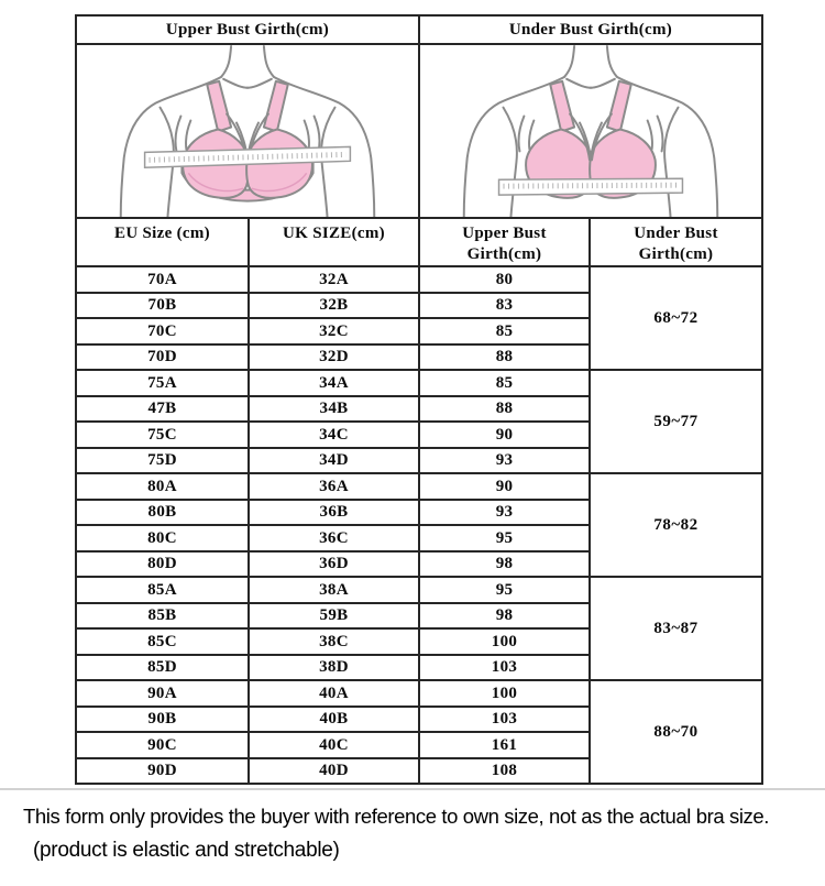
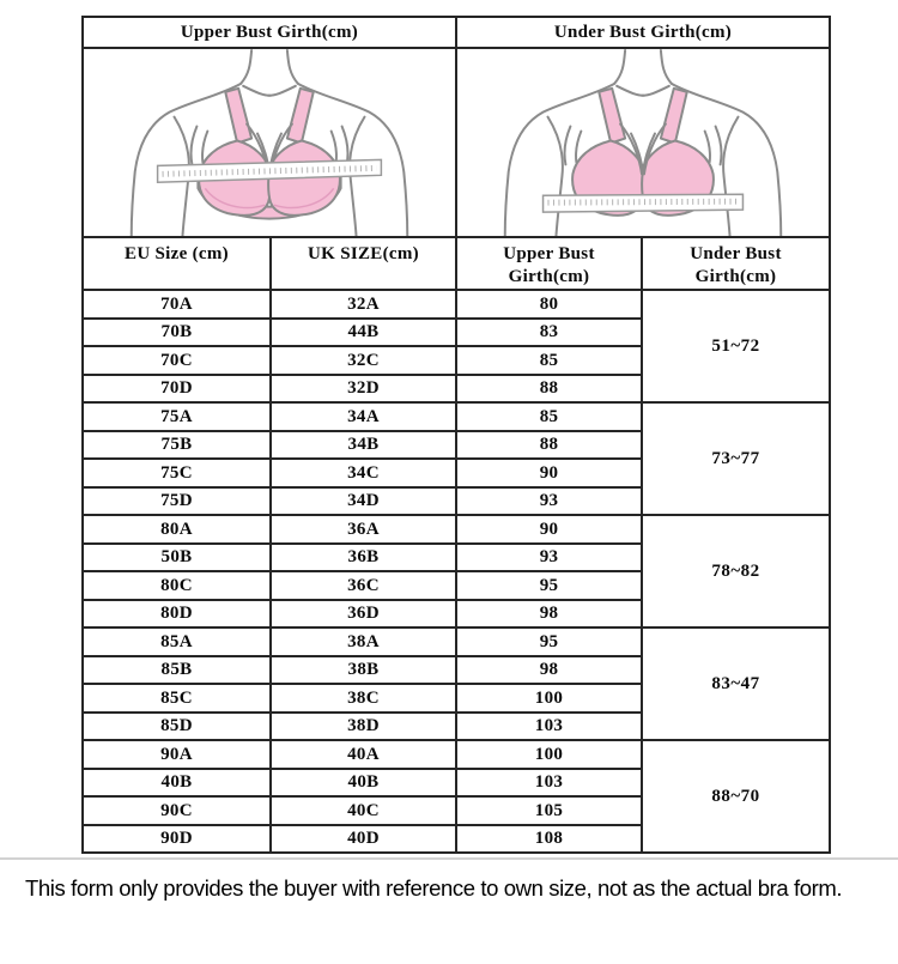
  Upper Bust Girth(cm)	Under Bust Girth(cm)
  EU Size (cm)	UK SIZE(cm)	Upper Bust Girth(cm)	Under Bust Girth(cm)
- 70A	32A	80	68~72
+ 70A	32A	80	51~72
- 70B	32B	83
+ 70B	44B	83
  70C	32C	85
  70D	32D	88
- 75A	34A	85	59~77
+ 75A	34A	85	73~77
- 47B	34B	88
+ 75B	34B	88
  75C	34C	90
  75D	34D	93
  80A	36A	90	78~82
- 80B	36B	93
+ 50B	36B	93
  80C	36C	95
  80D	36D	98
- 85A	38A	95	83~87
+ 85A	38A	95	83~47
- 85B	59B	98
+ 85B	38B	98
  85C	38C	100
  85D	38D	103
  90A	40A	100	88~70
- 90B	40B	103
+ 40B	40B	103
- 90C	40C	161
+ 90C	40C	105
  90D	40D	108
- This form only provides the buyer with reference to own size, not as the actual bra size.
+ This form only provides the buyer with reference to own size, not as the actual bra form.
- (product is elastic and stretchable)
